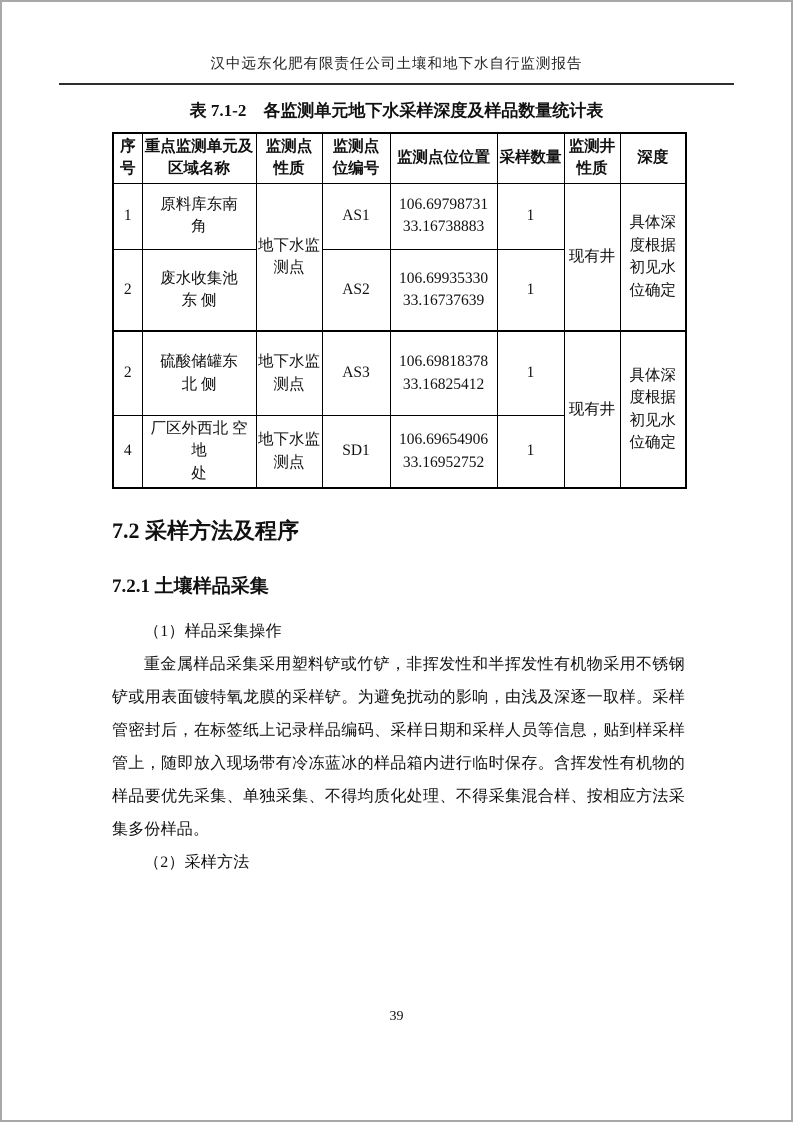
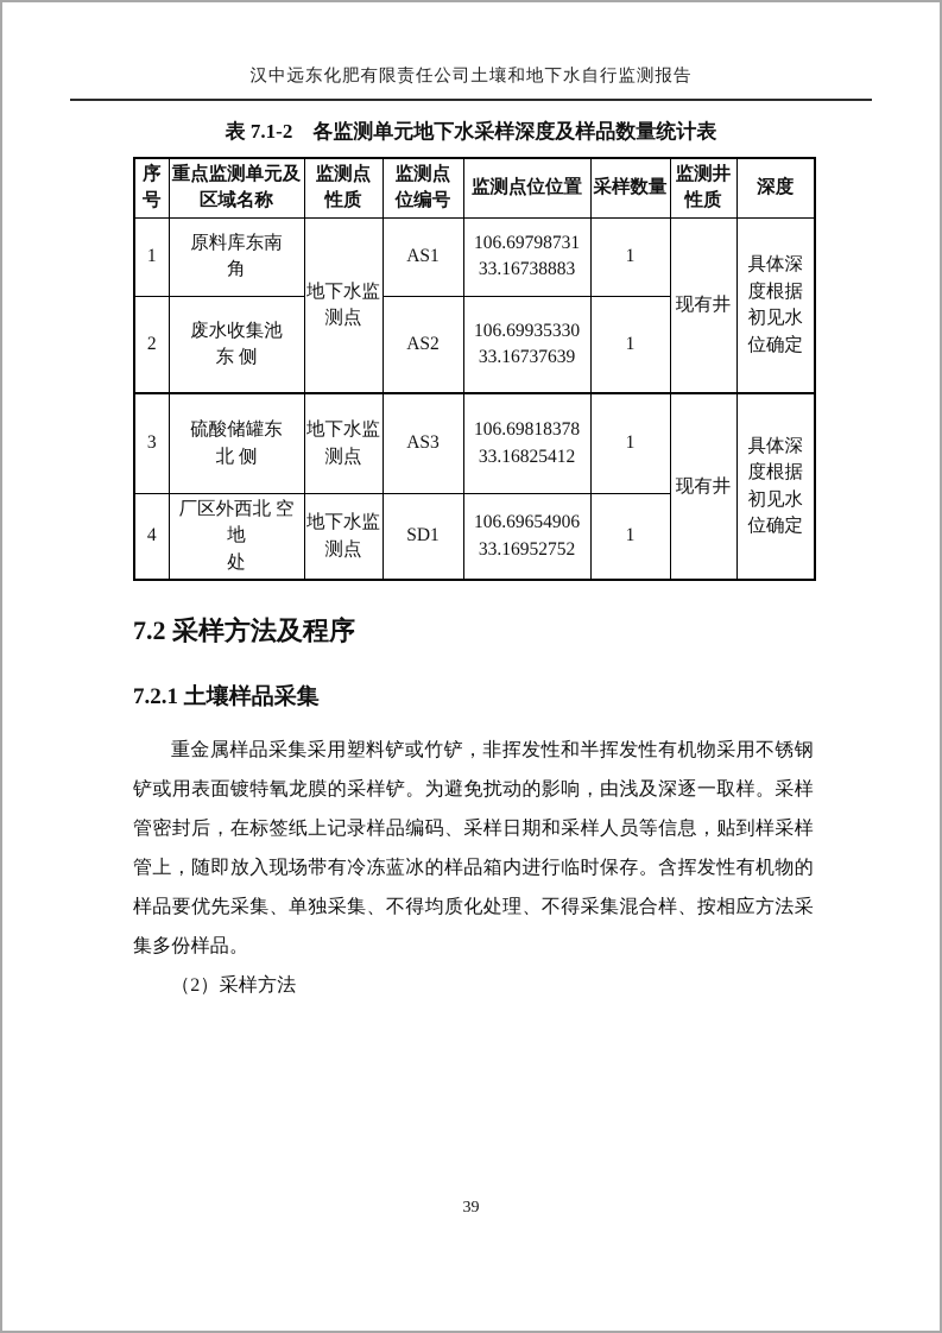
  汉中远东化肥有限责任公司土壤和地下水自行监测报告
  表 7.1-2 各监测单元地下水采样深度及样品数量统计表
  序 号	重点监测单元及 区域名称	监测点 性质	监测点 位编号	监测点位位置	采样数量	监测井 性质	深度
  1	原料库东南 角	地下水监 测点	AS1	106.69798731 33.16738883	1	现有井	具体深 度根据 初见水 位确定
  2	废水收集池 东 侧	AS2	106.69935330 33.16737639	1
- 2	硫酸储罐东 北 侧	地下水监 测点	AS3	106.69818378 33.16825412	1	现有井	具体深 度根据 初见水 位确定
+ 3	硫酸储罐东 北 侧	地下水监 测点	AS3	106.69818378 33.16825412	1	现有井	具体深 度根据 初见水 位确定
  4	厂区外西北 空地 处	地下水监 测点	SD1	106.69654906 33.16952752	1
  7.2 采样方法及程序
  7.2.1 土壤样品采集
- （1）样品采集操作
  重金属样品采集采用塑料铲或竹铲，非挥发性和半挥发性有机物采用不锈钢铲或用表面镀特氧龙膜的采样铲。为避免扰动的影响，由浅及深逐一取样。采样管密封后，在标签纸上记录样品编码、采样日期和采样人员等信息，贴到样采样管上，随即放入现场带有冷冻蓝冰的样品箱内进行临时保存。含挥发性有机物的样品要优先采集、单独采集、不得均质化处理、不得采集混合样、按相应方法采集多份样品。
  （2）采样方法
  39
